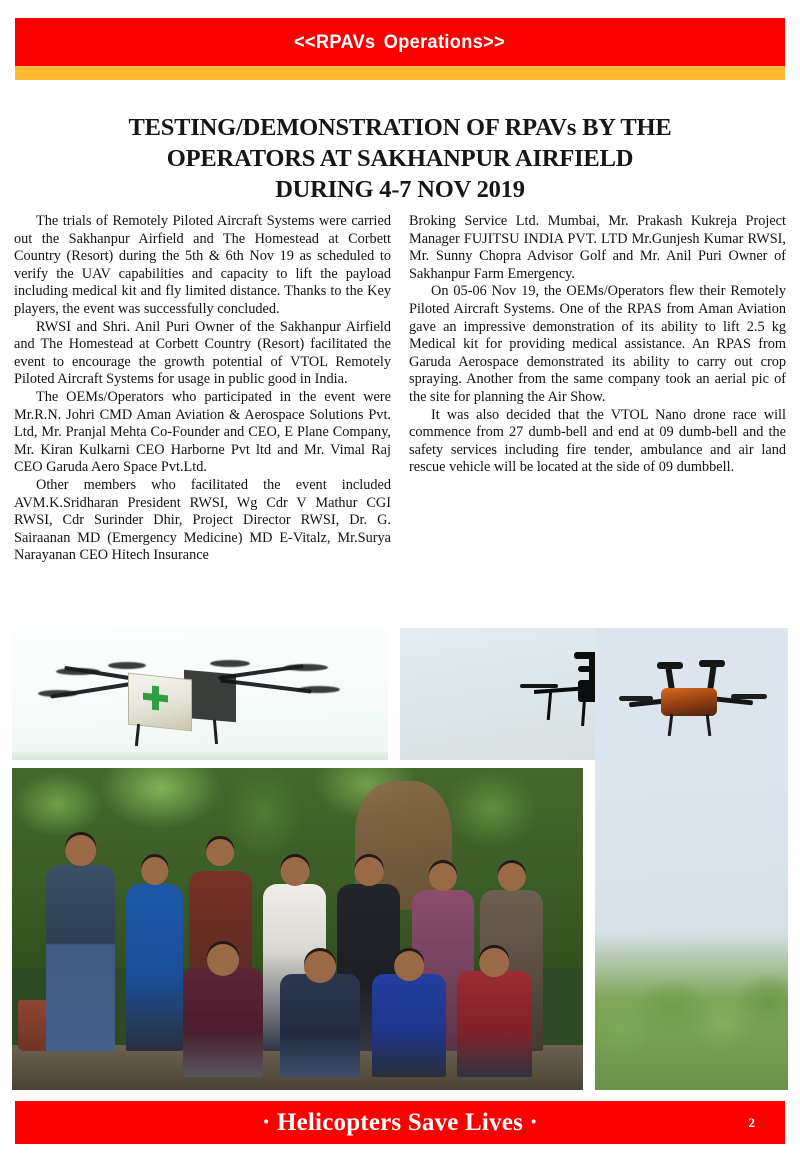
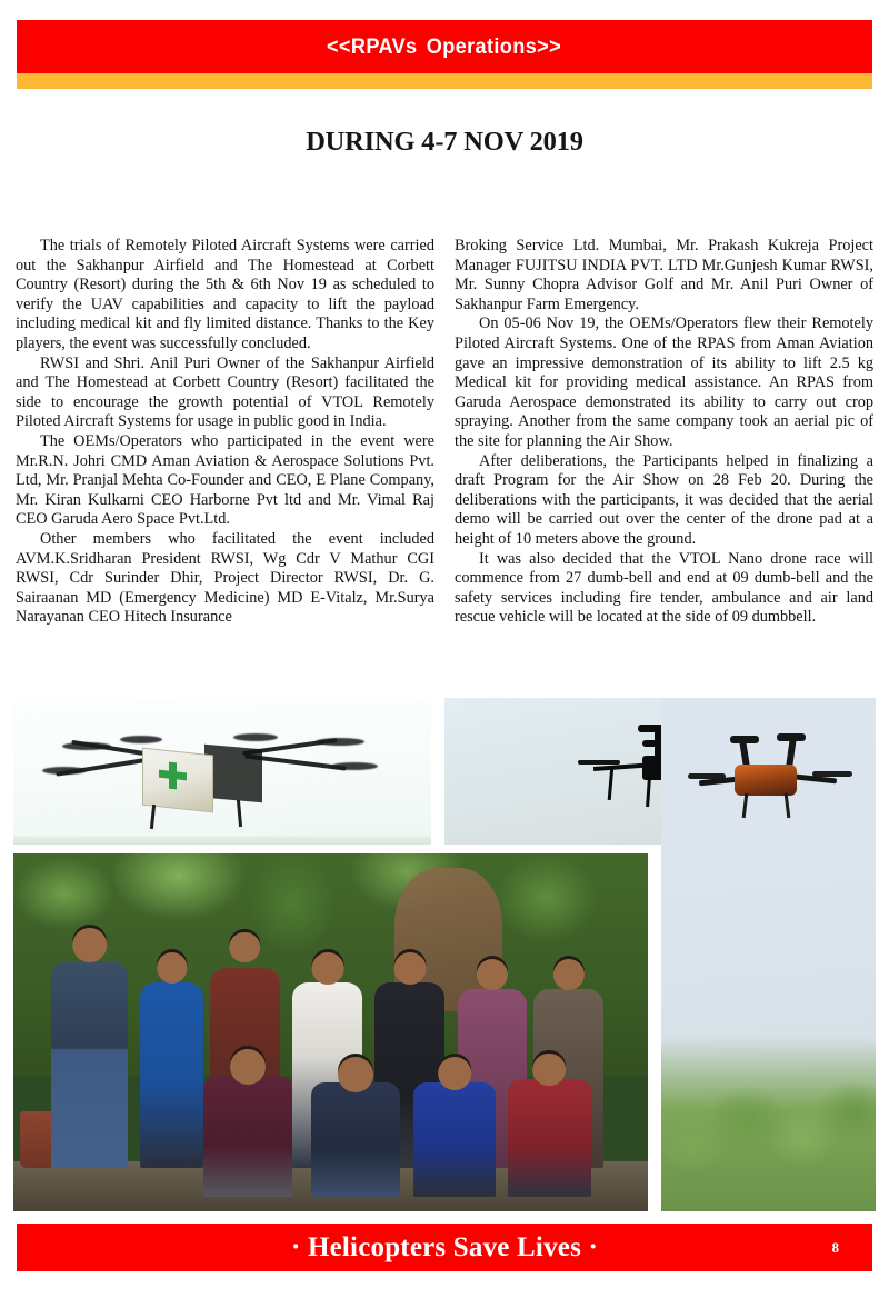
  <<RPAVs Operations>>
- TESTING/DEMONSTRATION OF RPAVs BY THE
- OPERATORS AT SAKHANPUR AIRFIELD
  DURING 4-7 NOV 2019
  The trials of Remotely Piloted Aircraft Systems were carried out the Sakhanpur Airfield and The Homestead at Corbett Country (Resort) during the 5th & 6th Nov 19 as scheduled to verify the UAV capabilities and capacity to lift the payload including medical kit and fly limited distance. Thanks to the Key players, the event was successfully concluded.
- RWSI and Shri. Anil Puri Owner of the Sakhanpur Airfield and The Homestead at Corbett Country (Resort) facilitated the event to encourage the growth potential of VTOL Remotely Piloted Aircraft Systems for usage in public good in India.
+ RWSI and Shri. Anil Puri Owner of the Sakhanpur Airfield and The Homestead at Corbett Country (Resort) facilitated the side to encourage the growth potential of VTOL Remotely Piloted Aircraft Systems for usage in public good in India.
  The OEMs/Operators who participated in the event were Mr.R.N. Johri CMD Aman Aviation & Aerospace Solutions Pvt. Ltd, Mr. Pranjal Mehta Co-Founder and CEO, E Plane Company, Mr. Kiran Kulkarni CEO Harborne Pvt ltd and Mr. Vimal Raj CEO Garuda Aero Space Pvt.Ltd.
  Other members who facilitated the event included AVM.K.Sridharan President RWSI, Wg Cdr V Mathur CGI RWSI, Cdr Surinder Dhir, Project Director RWSI, Dr. G. Sairaanan MD (Emergency Medicine) MD E-Vitalz, Mr.Surya Narayanan CEO Hitech Insurance
  Broking Service Ltd. Mumbai, Mr. Prakash Kukreja Project Manager FUJITSU INDIA PVT. LTD Mr.Gunjesh Kumar RWSI, Mr. Sunny Chopra Advisor Golf and Mr. Anil Puri Owner of Sakhanpur Farm Emergency.
  On 05-06 Nov 19, the OEMs/Operators flew their Remotely Piloted Aircraft Systems. One of the RPAS from Aman Aviation gave an impressive demonstration of its ability to lift 2.5 kg Medical kit for providing medical assistance. An RPAS from Garuda Aerospace demonstrated its ability to carry out crop spraying. Another from the same company took an aerial pic of the site for planning the Air Show.
+ After deliberations, the Participants helped in finalizing a draft Program for the Air Show on 28 Feb 20. During the deliberations with the participants, it was decided that the aerial demo will be carried out over the center of the drone pad at a height of 10 meters above the ground.
  It was also decided that the VTOL Nano drone race will commence from 27 dumb-bell and end at 09 dumb-bell and the safety services including fire tender, ambulance and air land rescue vehicle will be located at the side of 09 dumbbell.
  · Helicopters Save Lives ·
- 2
+ 8
